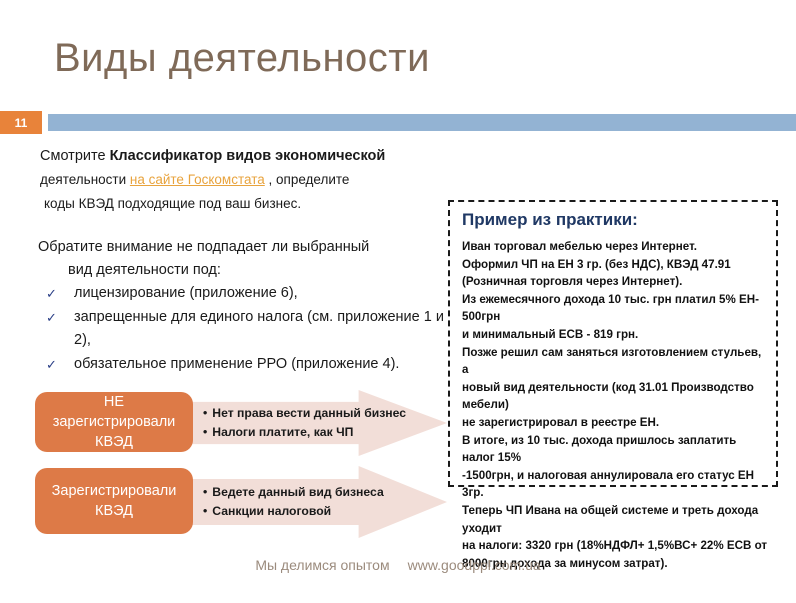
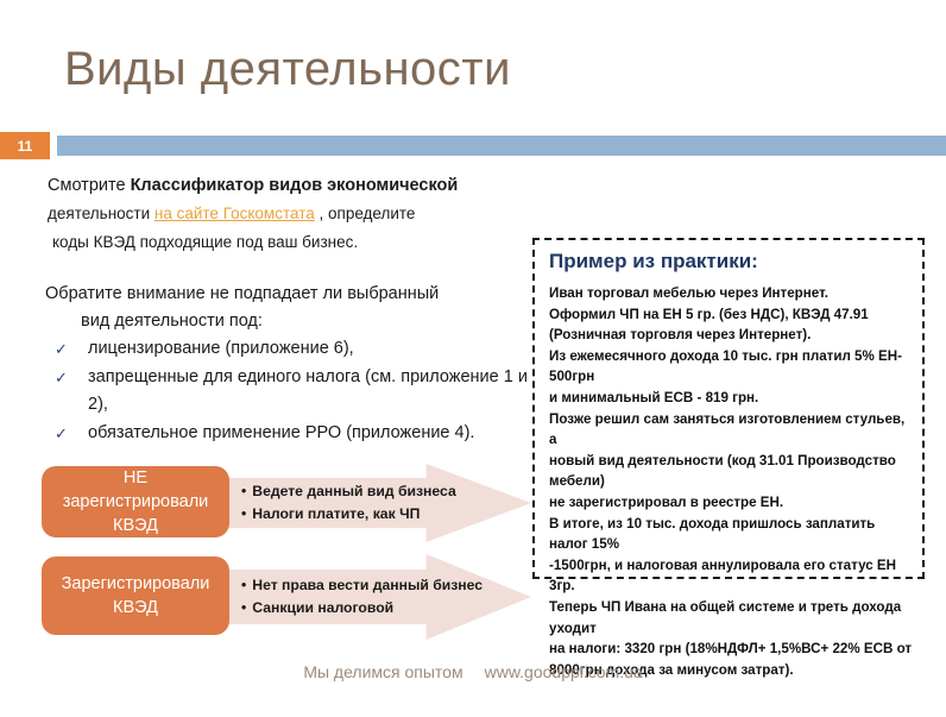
  Виды деятельности
  11
  Смотрите Классификатор видов экономической
  деятельности на сайте Госкомстата , определите
  коды КВЭД подходящие под ваш бизнес.
  Обратите внимание не подпадает ли выбранный
  вид деятельности под:
  ✓
  лицензирование (приложение 6),
  ✓
  запрещенные для единого налога (см. приложение 1 и 2),
  ✓
  обязательное применение РРО (приложение 4).
  Пример из практики:
  Иван торговал мебелью через Интернет.
- Оформил ЧП на ЕН 3 гр. (без НДС), КВЭД 47.91
+ Оформил ЧП на ЕН 5 гр. (без НДС), КВЭД 47.91
  (Розничная торговля через Интернет).
  Из ежемесячного дохода 10 тыс. грн платил 5% ЕН- 500грн
  и минимальный ЕСВ - 819 грн.
  Позже решил сам заняться изготовлением стульев, а
  новый вид деятельности (код 31.01 Производство мебели)
  не зарегистрировал в реестре ЕН.
  В итоге, из 10 тыс. дохода пришлось заплатить налог 15%
  -1500грн, и налоговая аннулировала его статус ЕН 3гр.
  Теперь ЧП Ивана на общей системе и треть дохода уходит
  на налоги: 3320 грн (18%НДФЛ+ 1,5%ВС+ 22% ЕСВ от
  8000грн дохода за минусом затрат).
- • Нет права вести данный бизнес
+ • Ведете данный вид бизнеса
  • Налоги платите, как ЧП
  НЕ зарегистрировали КВЭД
- • Ведете данный вид бизнеса
+ • Нет права вести данный бизнес
  • Санкции налоговой
  Зарегистрировали КВЭД
  Мы делимся опытом www.goodppl.com.ua
